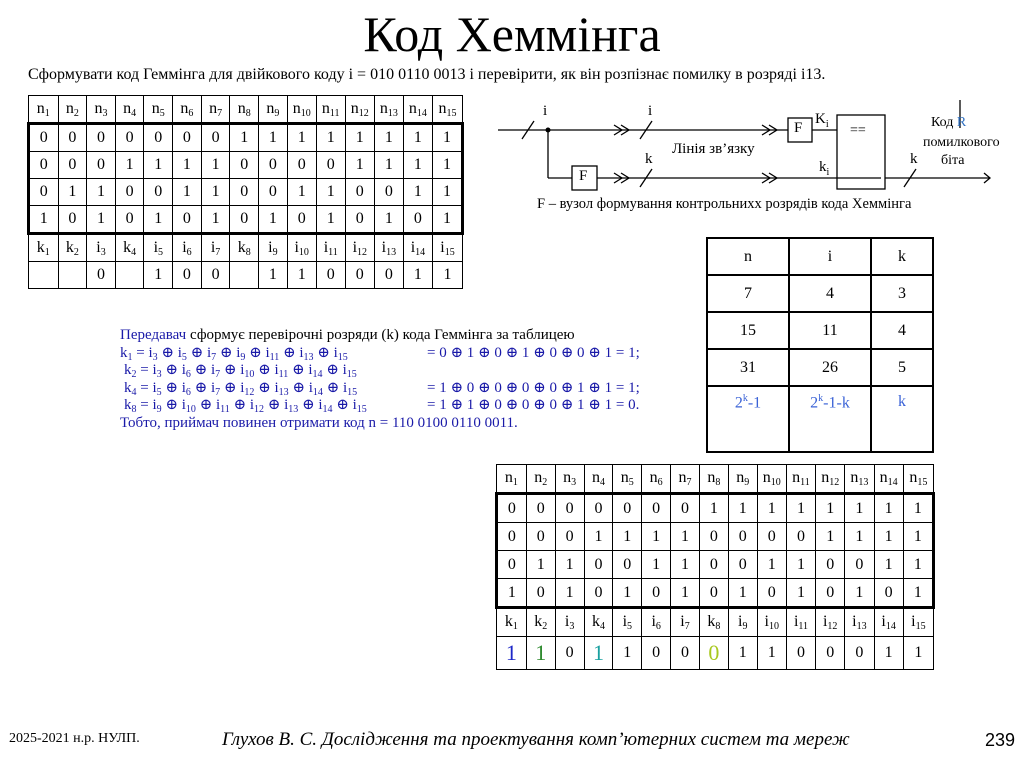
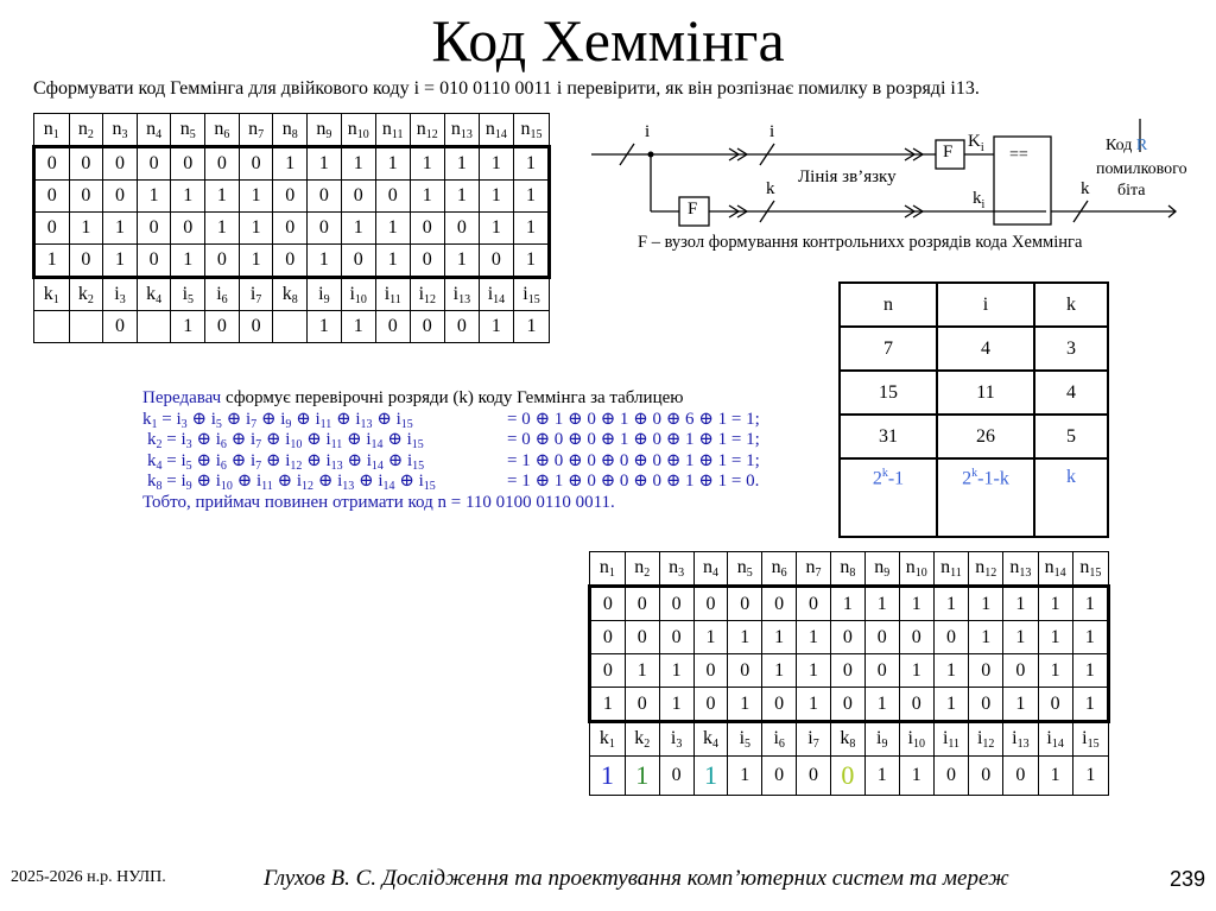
  Код Хеммінга
- Сформувати код Геммінга для двійкового коду i = 010 0110 0013 і перевірити, як він розпізнає помилку в розряді i13.
+ Сформувати код Геммінга для двійкового коду i = 010 0110 0011 і перевірити, як він розпізнає помилку в розряді i13.
  n1	n2	n3	n4	n5	n6	n7	n8	n9	n10	n11	n12	n13	n14	n15
  0	0	0	0	0	0	0	1	1	1	1	1	1	1	1
  0	0	0	1	1	1	1	0	0	0	0	1	1	1	1
  0	1	1	0	0	1	1	0	0	1	1	0	0	1	1
  1	0	1	0	1	0	1	0	1	0	1	0	1	0	1
  k1	k2	i3	k4	i5	i6	i7	k8	i9	i10	i11	i12	i13	i14	i15
  		0		1	0	0		1	1	0	0	0	1	1
  i
  i
  k
  F
  F
  Лінія зв’язку
  Ki
  ki
  ==
  k
  Код R
  помилкового
  біта
  F – вузол формування контрольнихх розрядів кода Хеммінга
  n	i	k
  7	4	3
  15	11	4
  31	26	5
  2k-1	2k-1-k	k
- Передавач сформує перевірочні розряди (k) кода Геммінга за таблицею
+ Передавач сформує перевірочні розряди (k) коду Геммінга за таблицею
  k1 = i3 ⊕ i5 ⊕ i7 ⊕ i9 ⊕ i11 ⊕ i13 ⊕ i15
- = 0 ⊕ 1 ⊕ 0 ⊕ 1 ⊕ 0 ⊕ 0 ⊕ 1 = 1;
+ = 0 ⊕ 1 ⊕ 0 ⊕ 1 ⊕ 0 ⊕ 6 ⊕ 1 = 1;
  k2 = i3 ⊕ i6 ⊕ i7 ⊕ i10 ⊕ i11 ⊕ i14 ⊕ i15
+ = 0 ⊕ 0 ⊕ 0 ⊕ 1 ⊕ 0 ⊕ 1 ⊕ 1 = 1;
  k4 = i5 ⊕ i6 ⊕ i7 ⊕ i12 ⊕ i13 ⊕ i14 ⊕ i15
  = 1 ⊕ 0 ⊕ 0 ⊕ 0 ⊕ 0 ⊕ 1 ⊕ 1 = 1;
  k8 = i9 ⊕ i10 ⊕ i11 ⊕ i12 ⊕ i13 ⊕ i14 ⊕ i15
  = 1 ⊕ 1 ⊕ 0 ⊕ 0 ⊕ 0 ⊕ 1 ⊕ 1 = 0.
  Тобто, приймач повинен отримати код n = 110 0100 0110 0011.
  n1	n2	n3	n4	n5	n6	n7	n8	n9	n10	n11	n12	n13	n14	n15
  0	0	0	0	0	0	0	1	1	1	1	1	1	1	1
  0	0	0	1	1	1	1	0	0	0	0	1	1	1	1
  0	1	1	0	0	1	1	0	0	1	1	0	0	1	1
  1	0	1	0	1	0	1	0	1	0	1	0	1	0	1
  k1	k2	i3	k4	i5	i6	i7	k8	i9	i10	i11	i12	i13	i14	i15
  1	1	0	1	1	0	0	0	1	1	0	0	0	1	1
- 2025-2021 н.р. НУЛП.
+ 2025-2026 н.р. НУЛП.
  Глухов В. С. Дослідження та проектування комп’ютерних систем та мереж
  239
